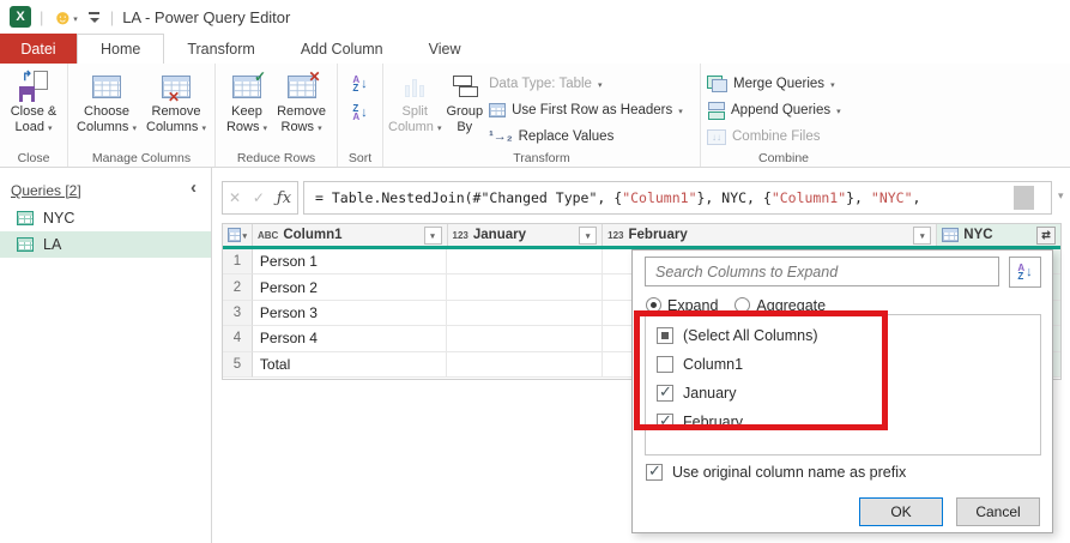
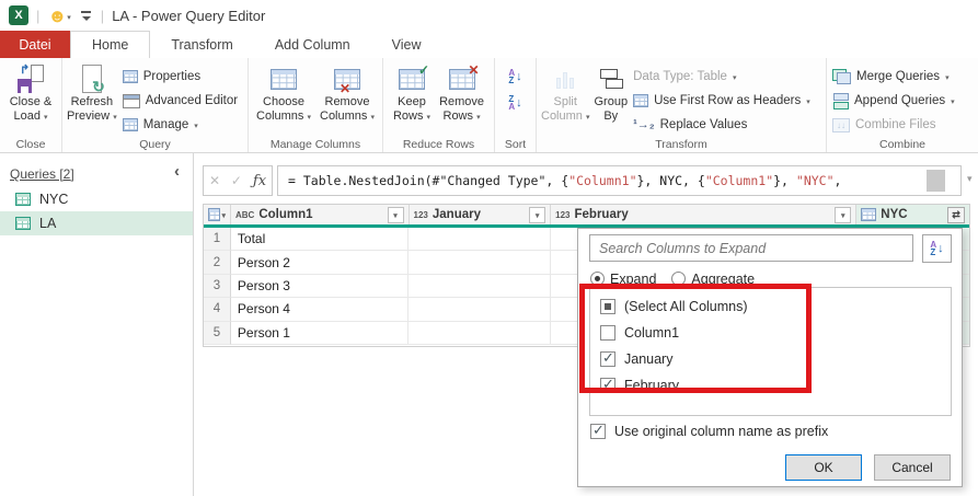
  X
  |
  ☻
  |
  LA - Power Query Editor
  Datei
  Home
  Transform
  Add Column
  View
  ↱
  Close &
  Load
  Close
+ Refresh
+ Preview
+ Properties
+ Advanced Editor
+ Manage
+ Query
  Choose
  Columns
  ✕
  Remove
  Columns
  Manage Columns
  ✓
  Keep
  Rows
  ✕
  Remove
  Rows
  Reduce Rows
  A
  Z
  ↓
  Z
  A
  ↓
  Sort
  Split
  Column
  Group
  By
  Data Type: Table
  Use First Row as Headers
  Replace Values
  Transform
  Merge Queries
  Append Queries
  Combine Files
  Combine
  Queries [2]
  NYC
  LA
  = Table.NestedJoin(#"Changed Type", {
  "Column1"
  }, NYC, {
  "Column1"
  },
  "NYC"
  ,
  ABC
  Column1
  123
  January
  123
  February
  NYC
  1
- Person 1
+ Total
  2
  Person 2
  3
  Person 3
  4
  Person 4
  5
- Total
+ Person 1
  Search Columns to Expand
  A
  Z
  ↓
  Expand
  Aggregate
  (Select All Columns)
  Column1
  January
  February
  Use original column name as prefix
  OK
  Cancel
